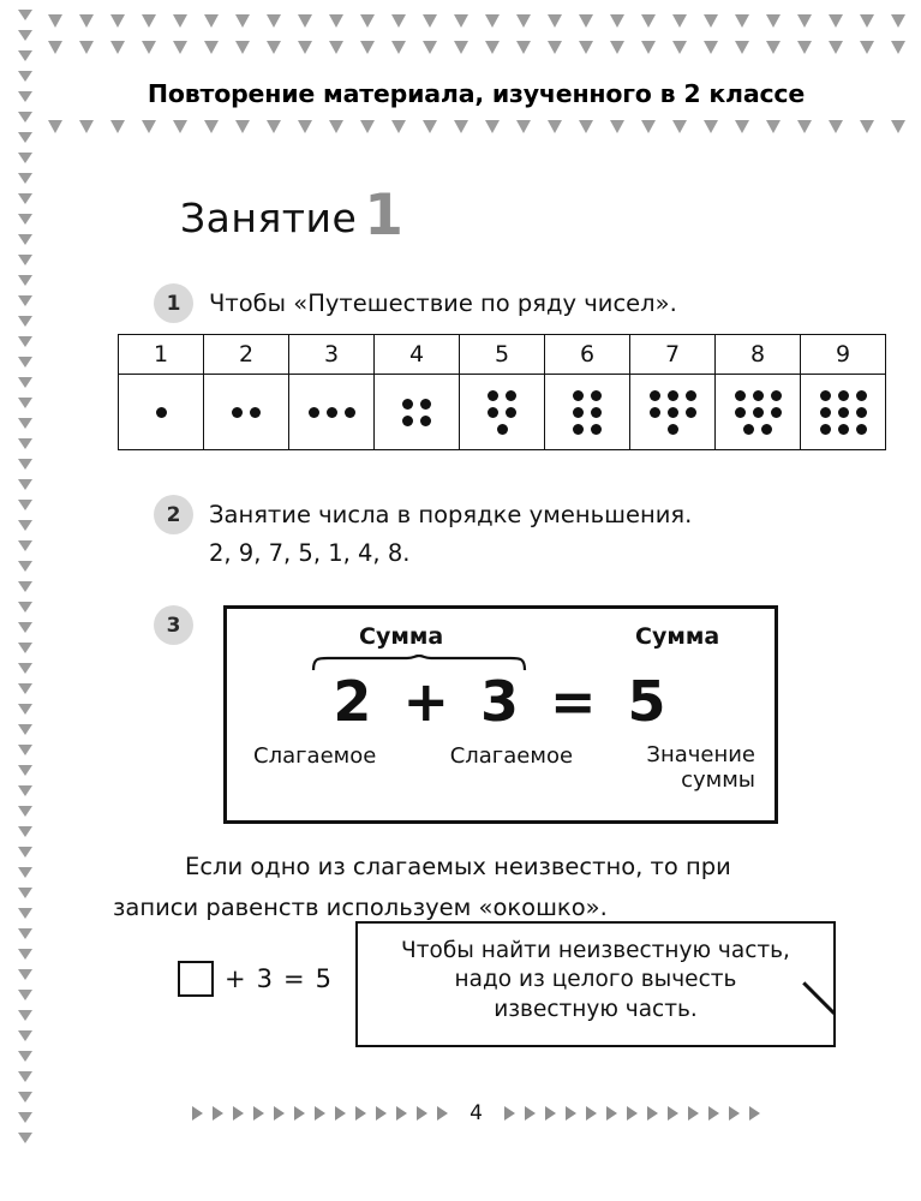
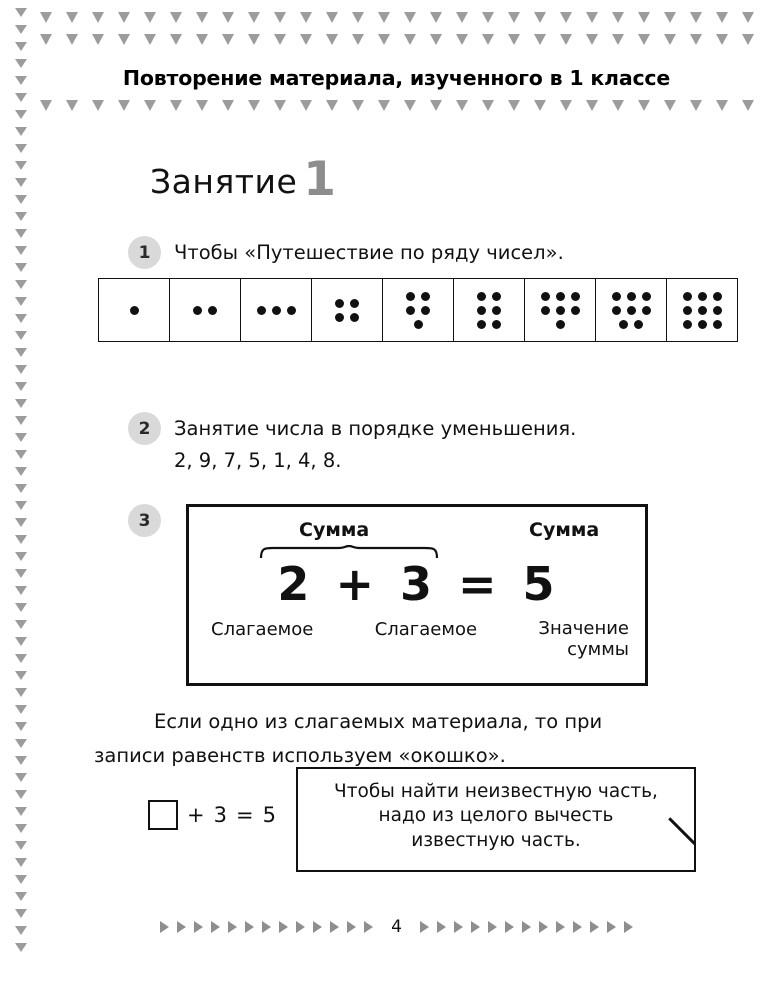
- Повторение материала, изученного в 2 классе
+ Повторение материала, изученного в 1 классе
  Занятие 1
  1
  Чтобы «Путешествие по ряду чисел».
- 1	2	3	4	5	6	7	8	9
  2
  Занятие числа в порядке уменьшения.
  2, 9, 7, 5, 1, 4, 8.
  3
  Сумма
  Сумма
  2
  +
  3
  =
  5
  Слагаемое
  Слагаемое
  Значение
  суммы
- Если одно из слагаемых неизвестно, то при
+ Если одно из слагаемых материала, то при
  записи равенств используем «окошко».
  +
  3
  =
  5
  Чтобы найти неизвестную часть,
  надо из целого вычесть
  известную часть.
  4
